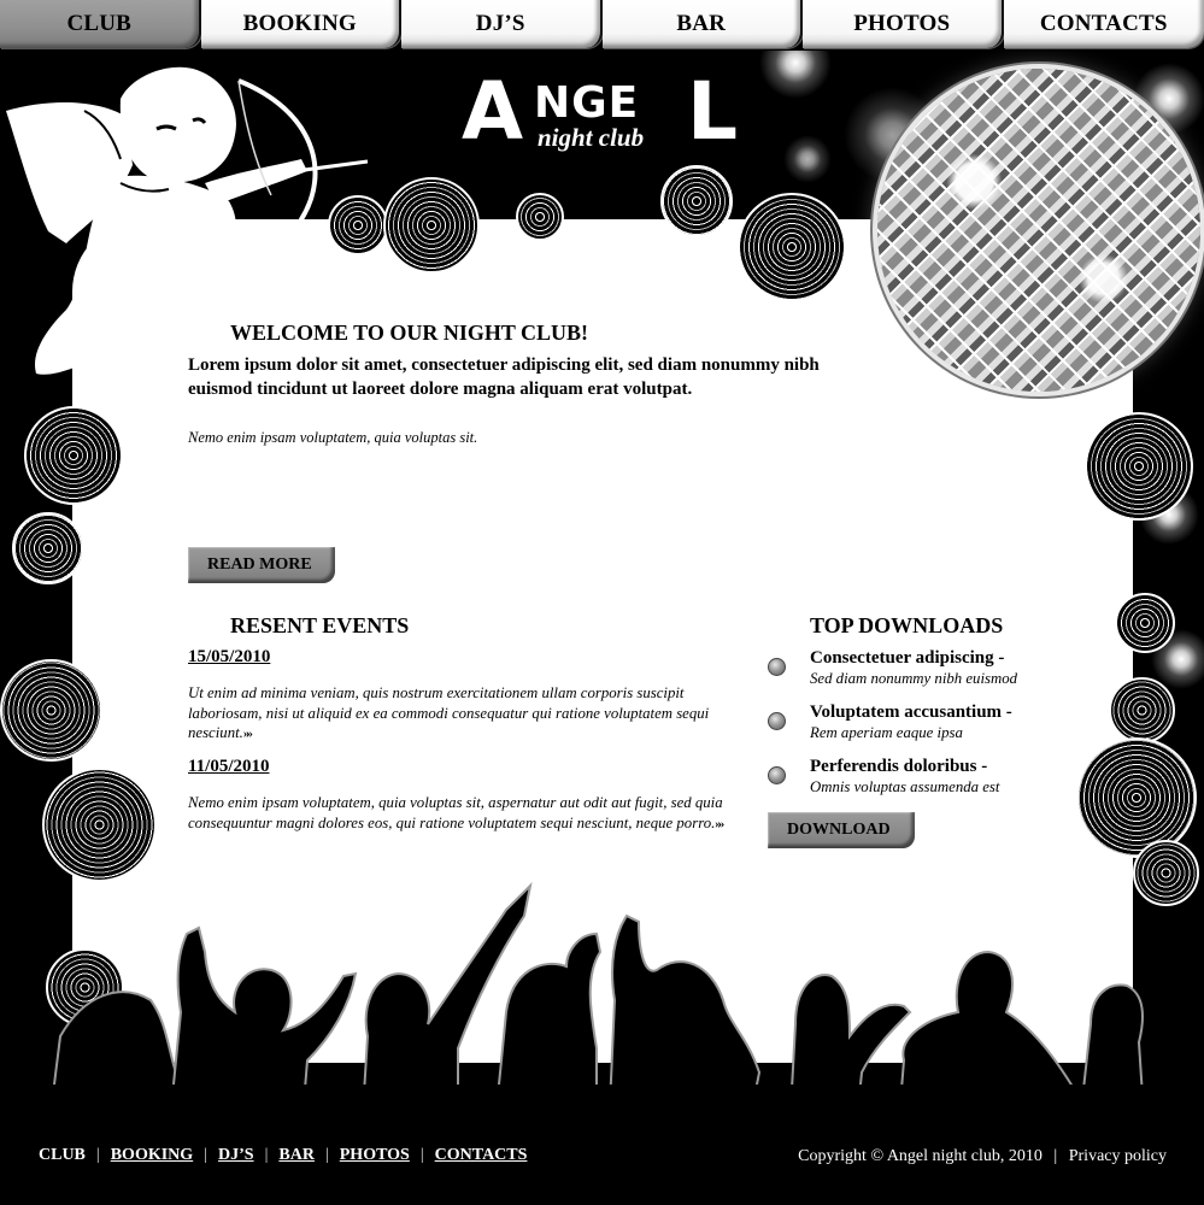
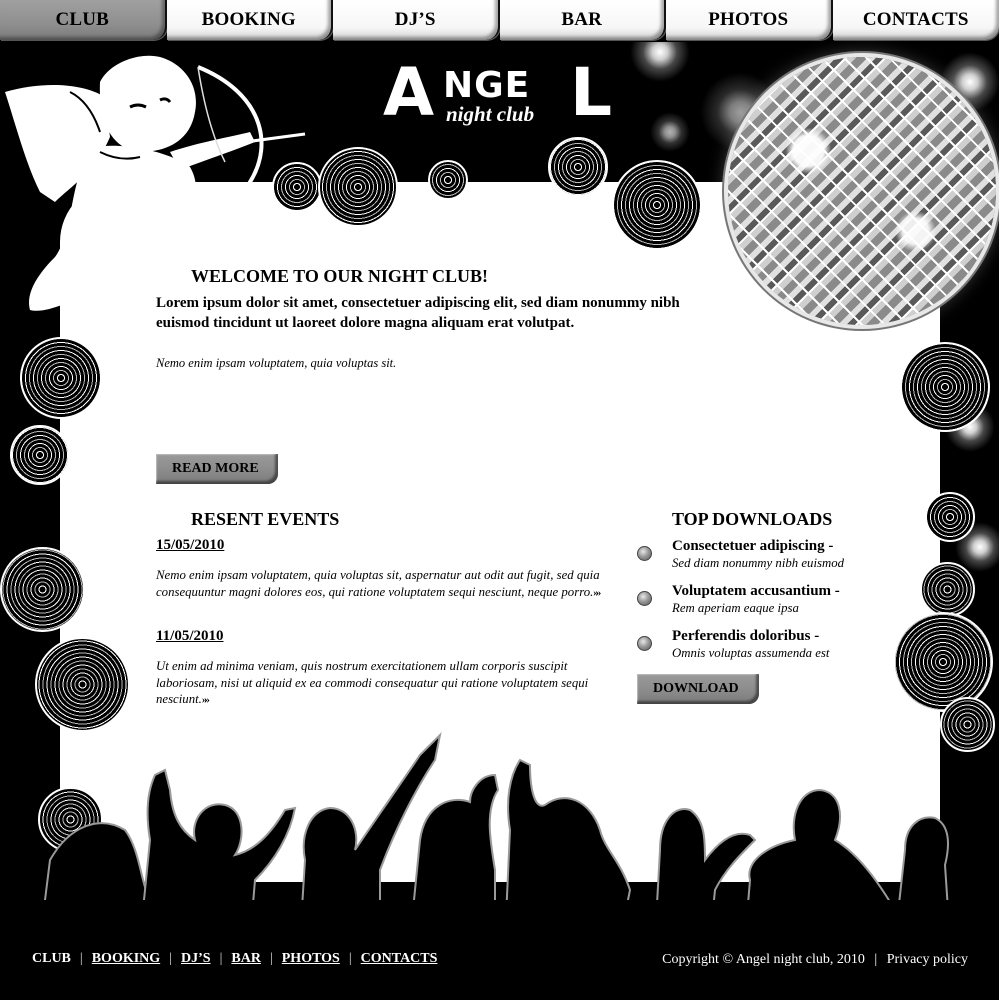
  CLUB
  BOOKING
  DJ’S
  BAR
  PHOTOS
  CONTACTS
  A
  NGE
  L
  night club
  WELCOME TO OUR NIGHT CLUB!
  Lorem ipsum dolor sit amet, consectetuer adipiscing elit, sed diam nonummy nibh euismod tincidunt ut laoreet dolore magna aliquam erat volutpat.
  Nemo enim ipsam voluptatem, quia voluptas sit.
  READ MORE
  RESENT EVENTS
  15/05/2010
- Ut enim ad minima veniam, quis nostrum exercitationem ullam corporis suscipit laboriosam, nisi ut aliquid ex ea commodi consequatur qui ratione voluptatem sequi nesciunt.»»
+ Nemo enim ipsam voluptatem, quia voluptas sit, aspernatur aut odit aut fugit, sed quia consequuntur magni dolores eos, qui ratione voluptatem sequi nesciunt, neque porro.»»
  11/05/2010
- Nemo enim ipsam voluptatem, quia voluptas sit, aspernatur aut odit aut fugit, sed quia consequuntur magni dolores eos, qui ratione voluptatem sequi nesciunt, neque porro.»»
+ Ut enim ad minima veniam, quis nostrum exercitationem ullam corporis suscipit laboriosam, nisi ut aliquid ex ea commodi consequatur qui ratione voluptatem sequi nesciunt.»»
  TOP DOWNLOADS
  Consectetuer adipiscing -
  Sed diam nonummy nibh euismod
  Voluptatem accusantium -
  Rem aperiam eaque ipsa
  Perferendis doloribus -
  Omnis voluptas assumenda est
  DOWNLOAD
  CLUB
  |
  BOOKING
  |
  DJ’S
  |
  BAR
  |
  PHOTOS
  |
  CONTACTS
  Copyright © Angel night club, 2010 | Privacy policy
